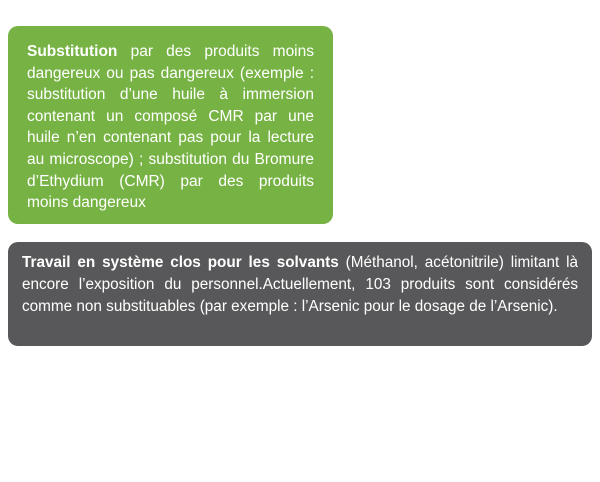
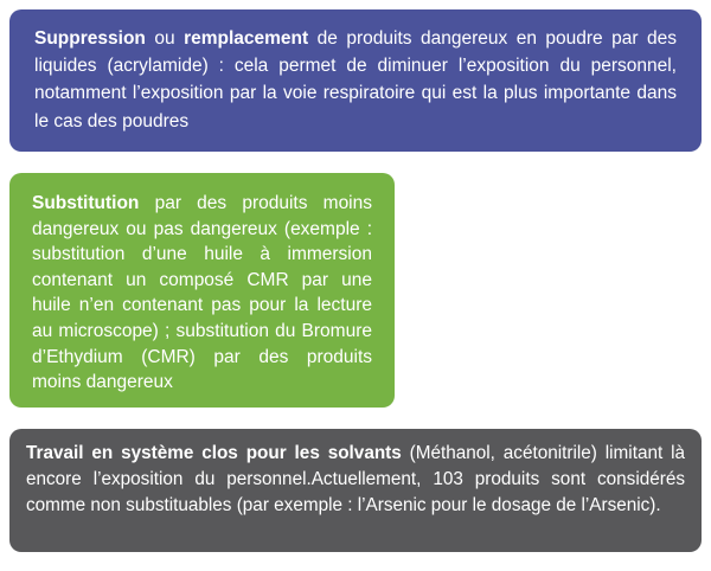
+ Suppression ou remplacement de produits dangereux en poudre par des liquides (acrylamide) : cela permet de diminuer l’exposition du personnel, notamment l’exposition par la voie respiratoire qui est la plus importante dans le cas des poudres
  Substitution par des produits moins dangereux ou pas dangereux (exemple : substitution d’une huile à immersion contenant un composé CMR par une huile n’en contenant pas pour la lecture au microscope) ; substitution du Bromure d’Ethydium (CMR) par des produits moins dangereux
  Travail en système clos pour les solvants (Méthanol, acétonitrile) limitant là encore l’exposition du personnel.Actuellement, 103 produits sont considérés comme non substituables (par exemple : l’Arsenic pour le dosage de l’Arsenic).
